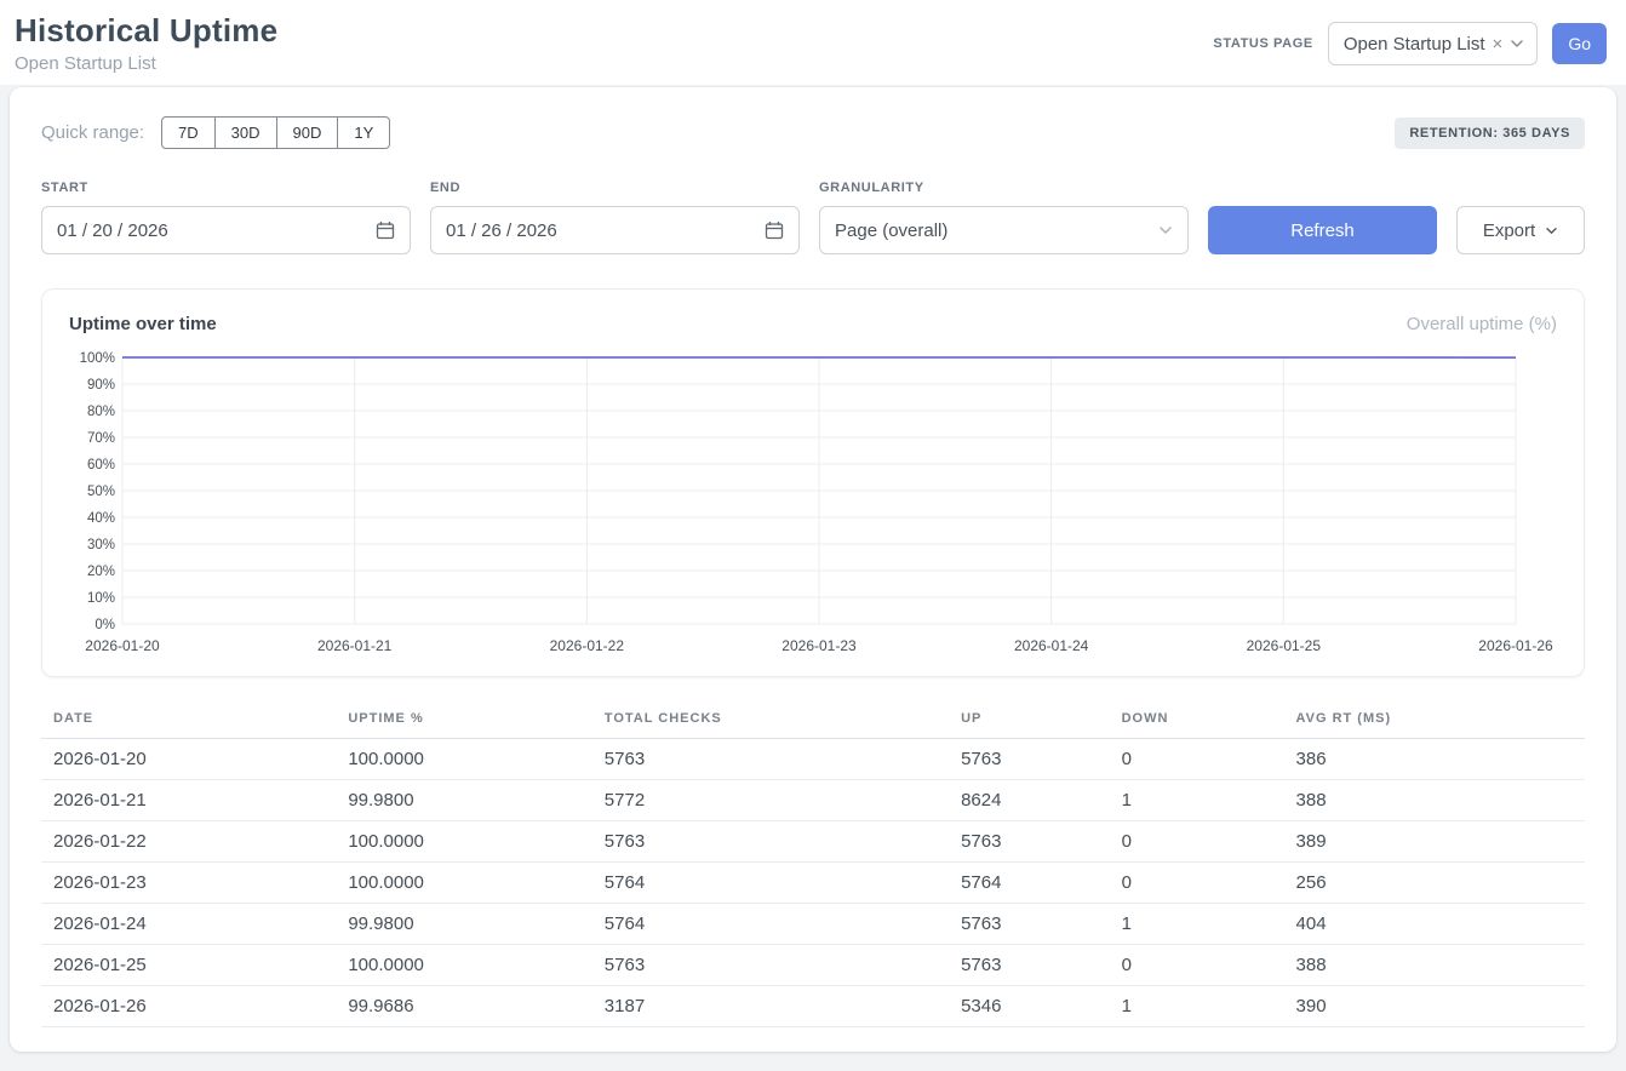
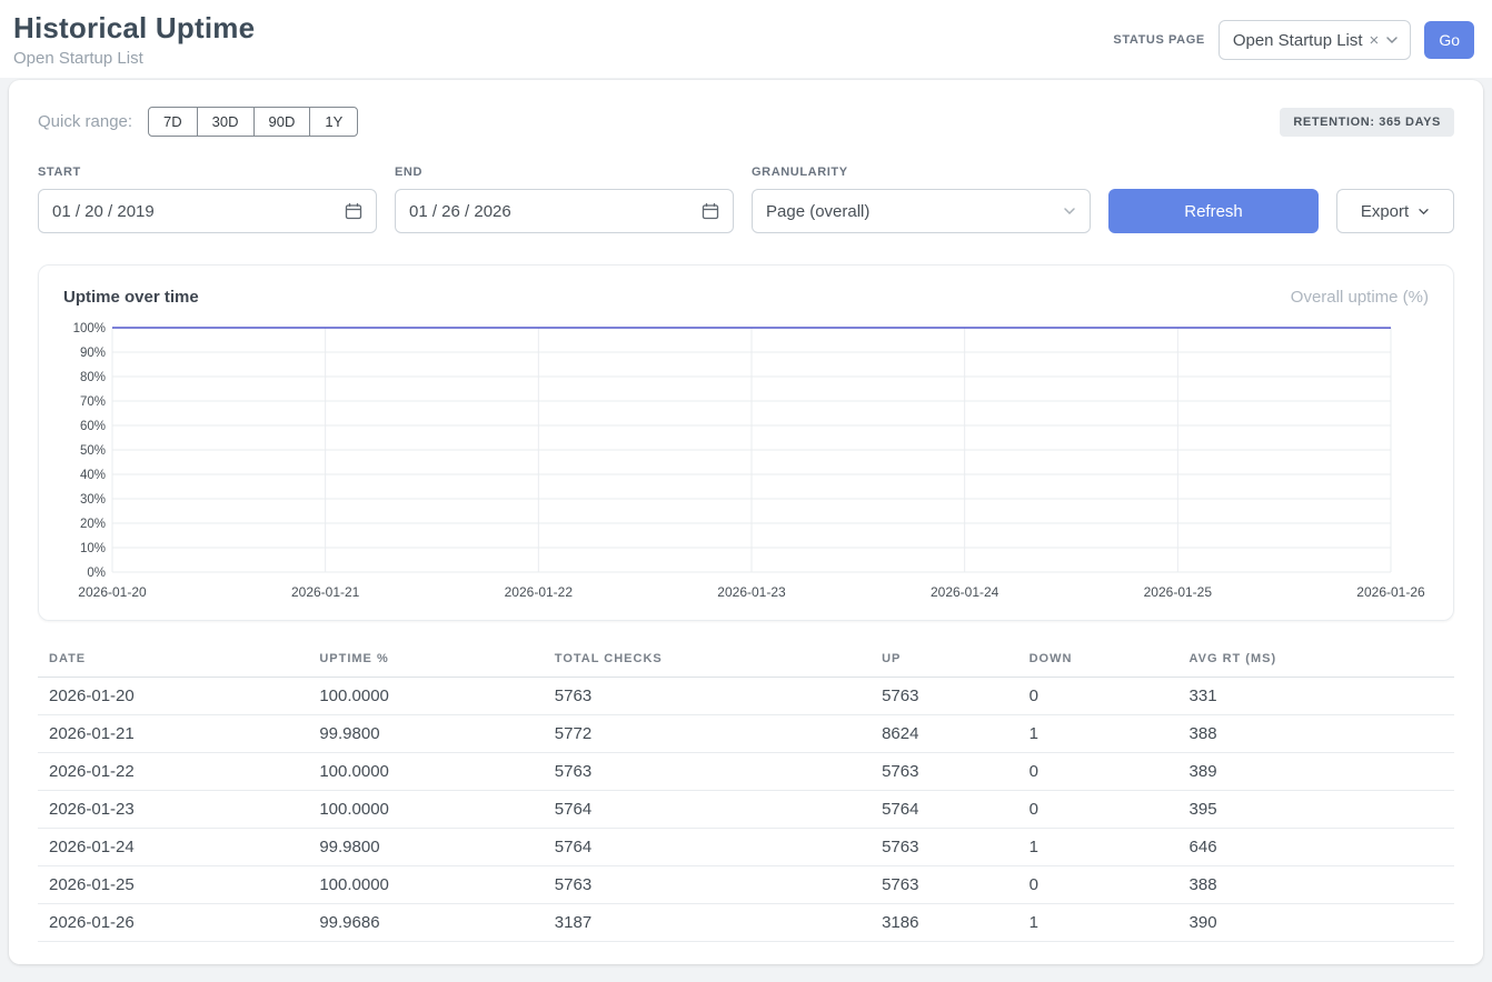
  Historical Uptime
  Open Startup List
  STATUS PAGE
  Open Startup List
  ×
  Go
  Quick range:
  7D
  30D
  90D
  1Y
  RETENTION: 365 DAYS
  START
- 01 / 20 / 2026
+ 01 / 20 / 2019
  END
  01 / 26 / 2026
  GRANULARITY
  Page (overall)
  Refresh
  Export
  Uptime over time
  Overall uptime (%)
  0%
  10%
  20%
  30%
  40%
  50%
  60%
  70%
  80%
  90%
  100%
  2026-01-20
  2026-01-21
  2026-01-22
  2026-01-23
  2026-01-24
  2026-01-25
  2026-01-26
  DATE	UPTIME %	TOTAL CHECKS	UP	DOWN	AVG RT (MS)
- 2026-01-20	100.0000	5763	5763	0	386
+ 2026-01-20	100.0000	5763	5763	0	331
  2026-01-21	99.9800	5772	8624	1	388
  2026-01-22	100.0000	5763	5763	0	389
- 2026-01-23	100.0000	5764	5764	0	256
+ 2026-01-23	100.0000	5764	5764	0	395
- 2026-01-24	99.9800	5764	5763	1	404
+ 2026-01-24	99.9800	5764	5763	1	646
  2026-01-25	100.0000	5763	5763	0	388
- 2026-01-26	99.9686	3187	5346	1	390
+ 2026-01-26	99.9686	3187	3186	1	390
